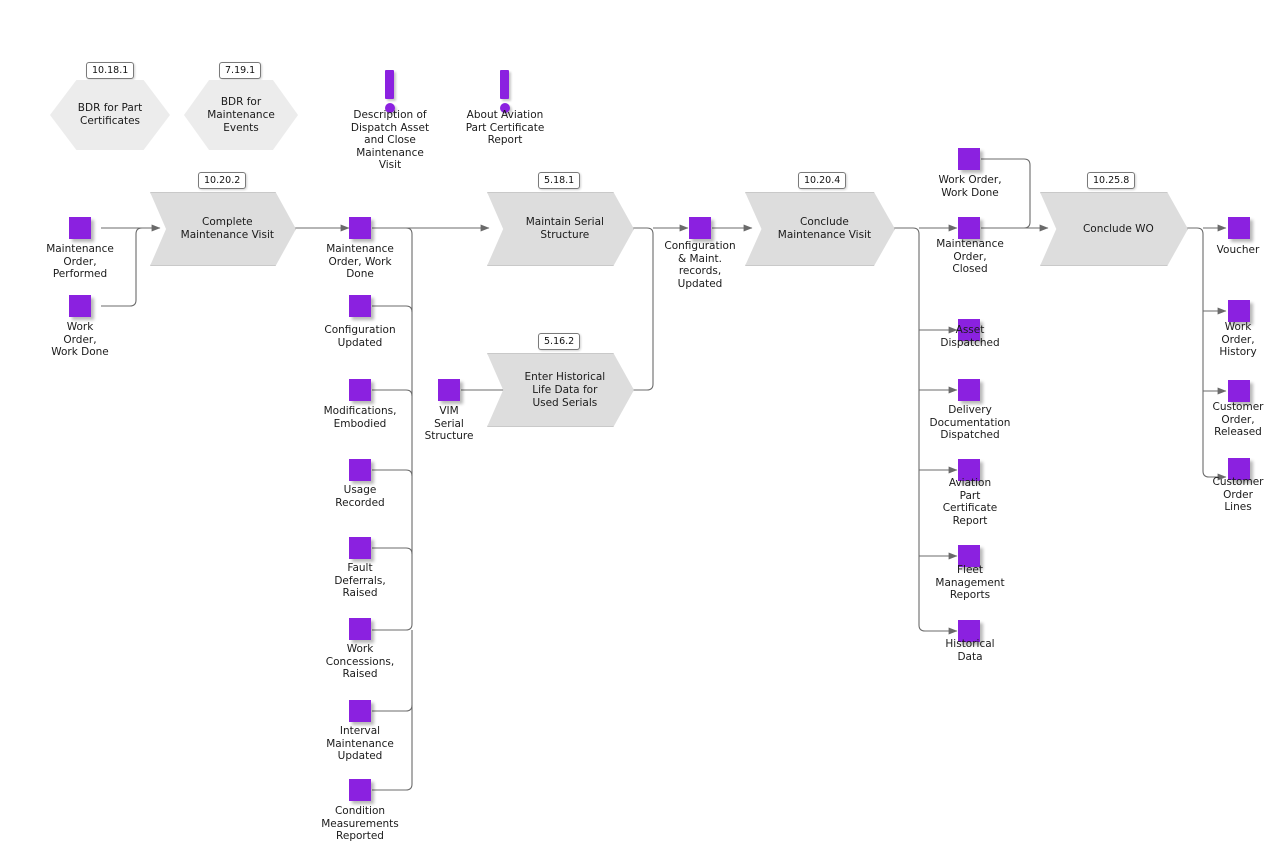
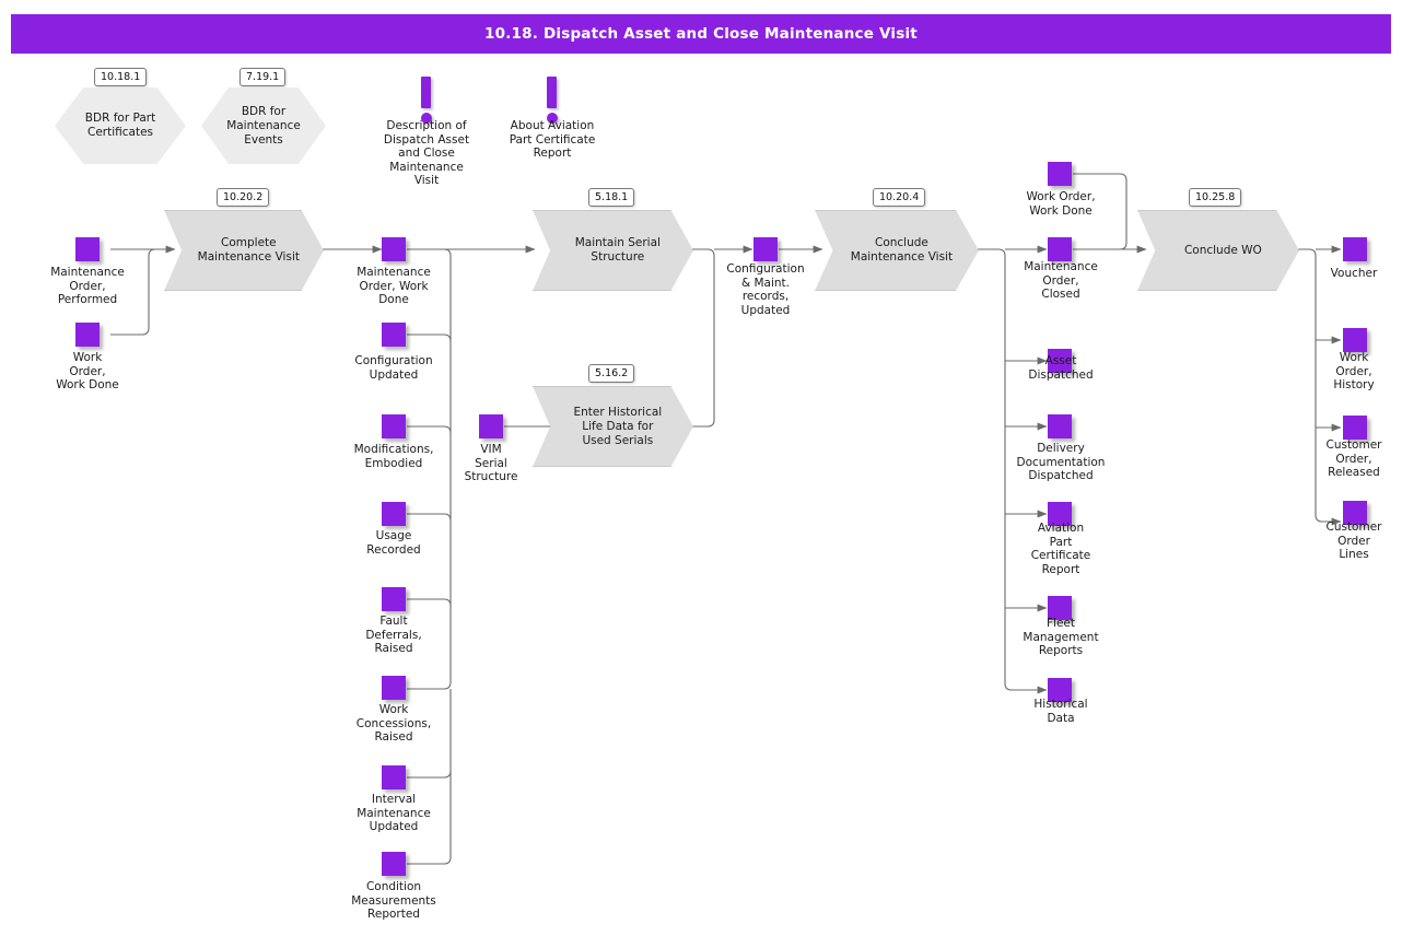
+ 10.18. Dispatch Asset and Close Maintenance Visit
  10.18.1
  BDR for Part
  Certificates
  7.19.1
  BDR for
  Maintenance
  Events
  Description of
  Dispatch Asset
  and Close
  Maintenance
  Visit
  About Aviation
  Part Certificate
  Report
  10.20.2
  Complete
  Maintenance Visit
  5.18.1
  Maintain Serial
  Structure
  5.16.2
  Enter Historical
  Life Data for
  Used Serials
  10.20.4
  Conclude
  Maintenance Visit
  10.25.8
  Conclude WO
  Maintenance
  Order,
  Performed
  Work
  Order,
  Work Done
  Maintenance
  Order, Work
  Done
  Configuration
  Updated
  Modifications,
  Embodied
  Usage
  Recorded
  Fault
  Deferrals,
  Raised
  Work
  Concessions,
  Raised
  Interval
  Maintenance
  Updated
  Condition
  Measurements
  Reported
  VIM
  Serial
  Structure
  Configuration
  & Maint.
  records,
  Updated
  Work Order,
  Work Done
  Maintenance
  Order,
  Closed
  Asset
  Dispatched
  Delivery
  Documentation
  Dispatched
  Aviation
  Part
  Certificate
  Report
  Fleet
  Management
  Reports
  Historical
  Data
  Voucher
  Work
  Order,
  History
  Customer
  Order,
  Released
  Customer
  Order
  Lines
